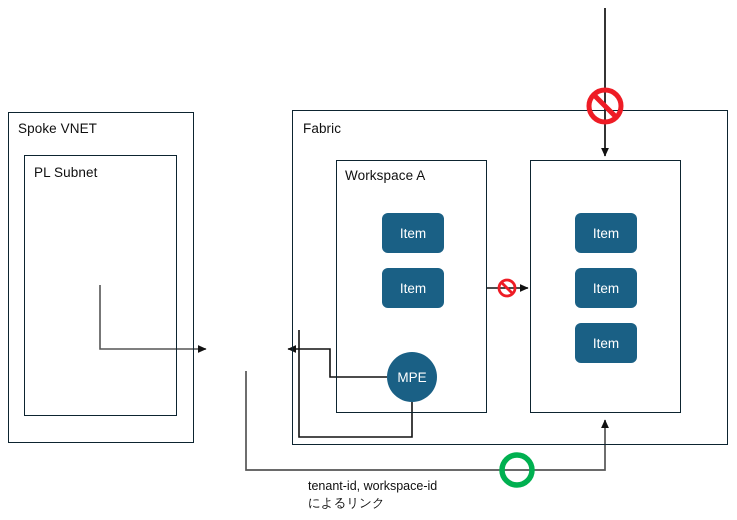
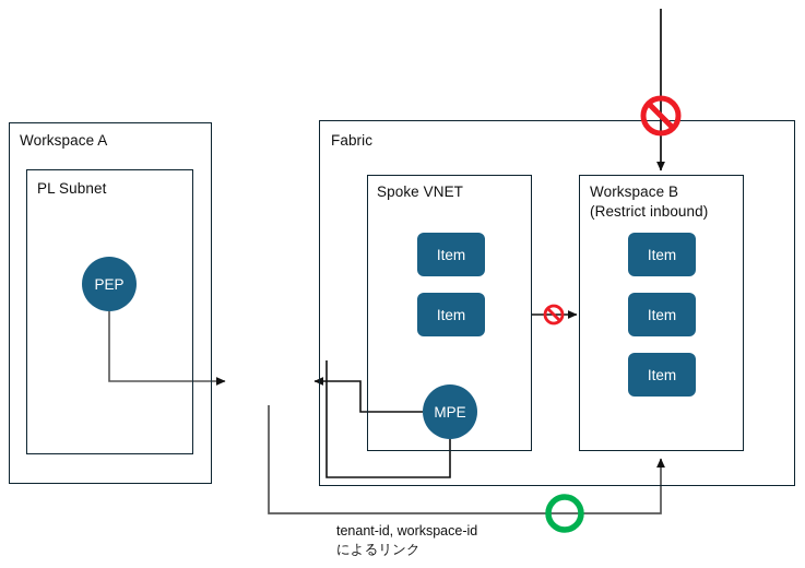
- Spoke VNET
+ Workspace A
  PL Subnet
  Fabric
- Workspace A
+ Spoke VNET
+ Workspace B
+ (Restrict inbound)
+ PEP
  MPE
  Item
  Item
  Item
  Item
  Item
  tenant-id, workspace-id
  によるリンク
